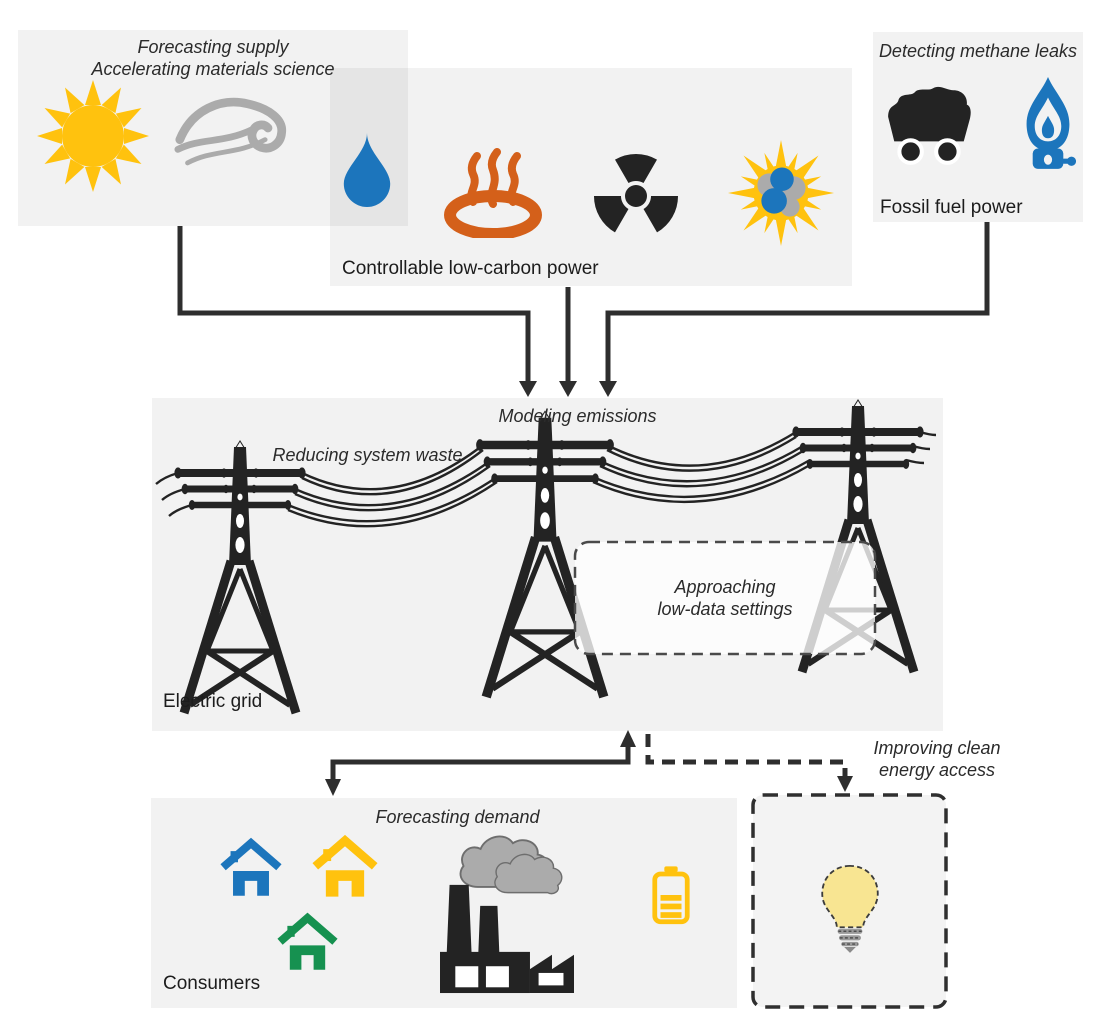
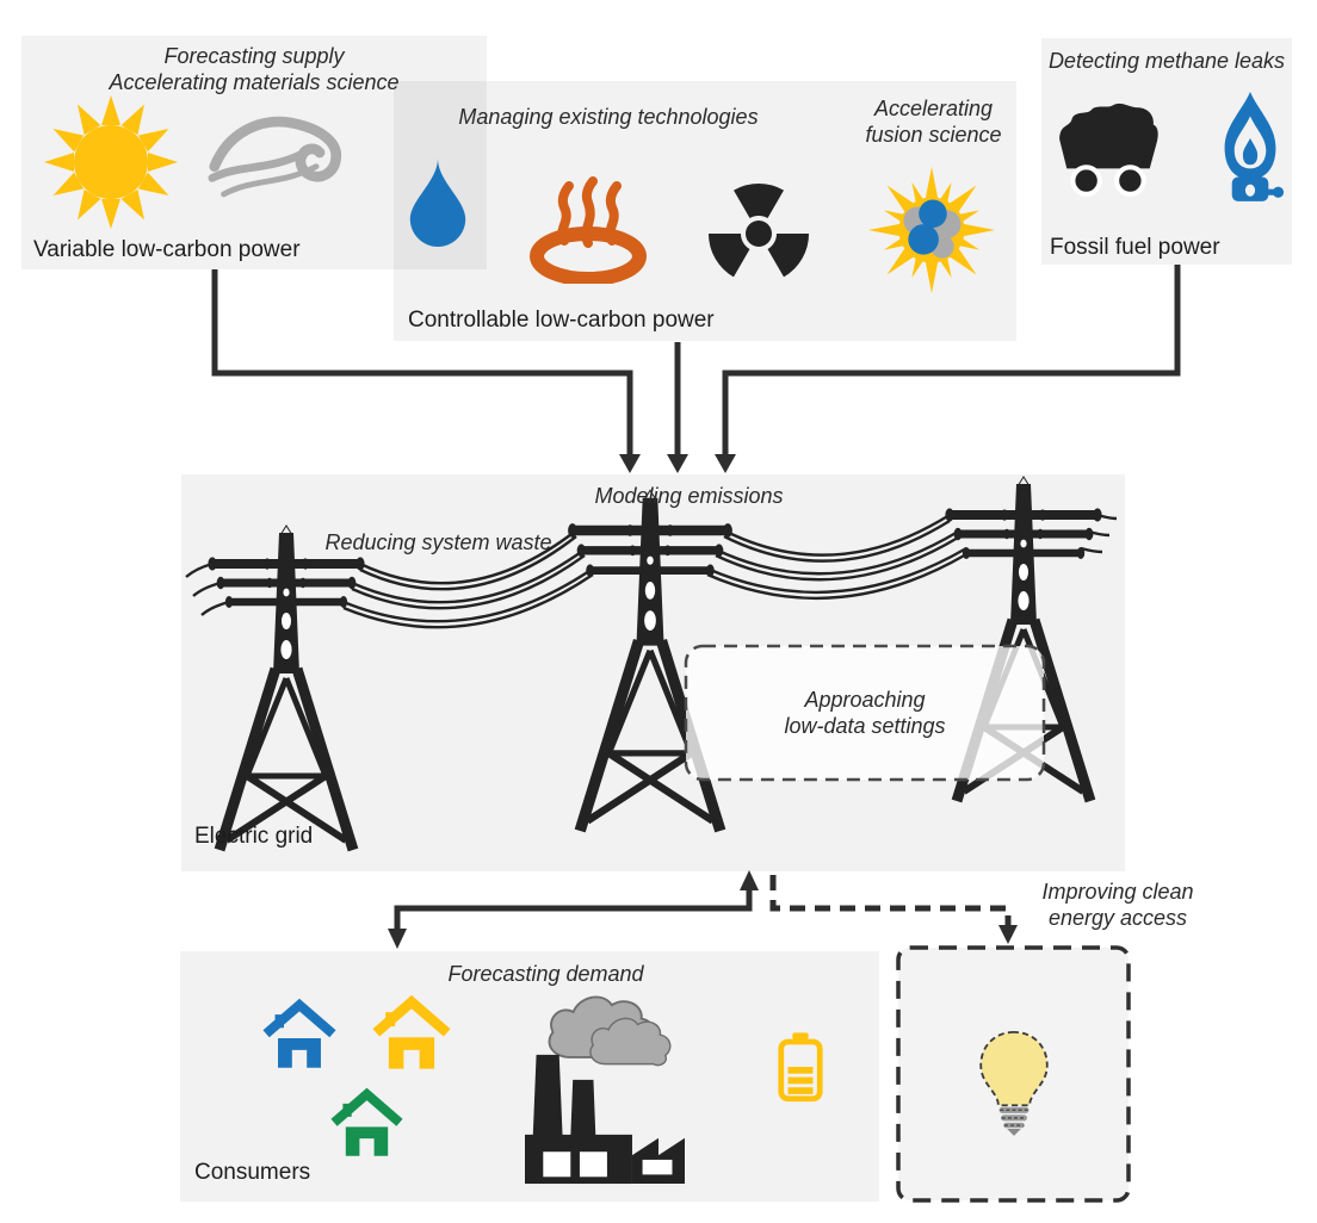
  Forecasting supply
  Accelerating materials science
+ Variable low-carbon power
+ Managing existing technologies
+ Accelerating
+ fusion science
  Controllable low-carbon power
  Detecting methane leaks
  Fossil fuel power
  Modeling emissions
  Reducing system waste
  Approaching
  low-data settings
  Electric grid
  Forecasting demand
  Consumers
  Improving clean
  energy access
